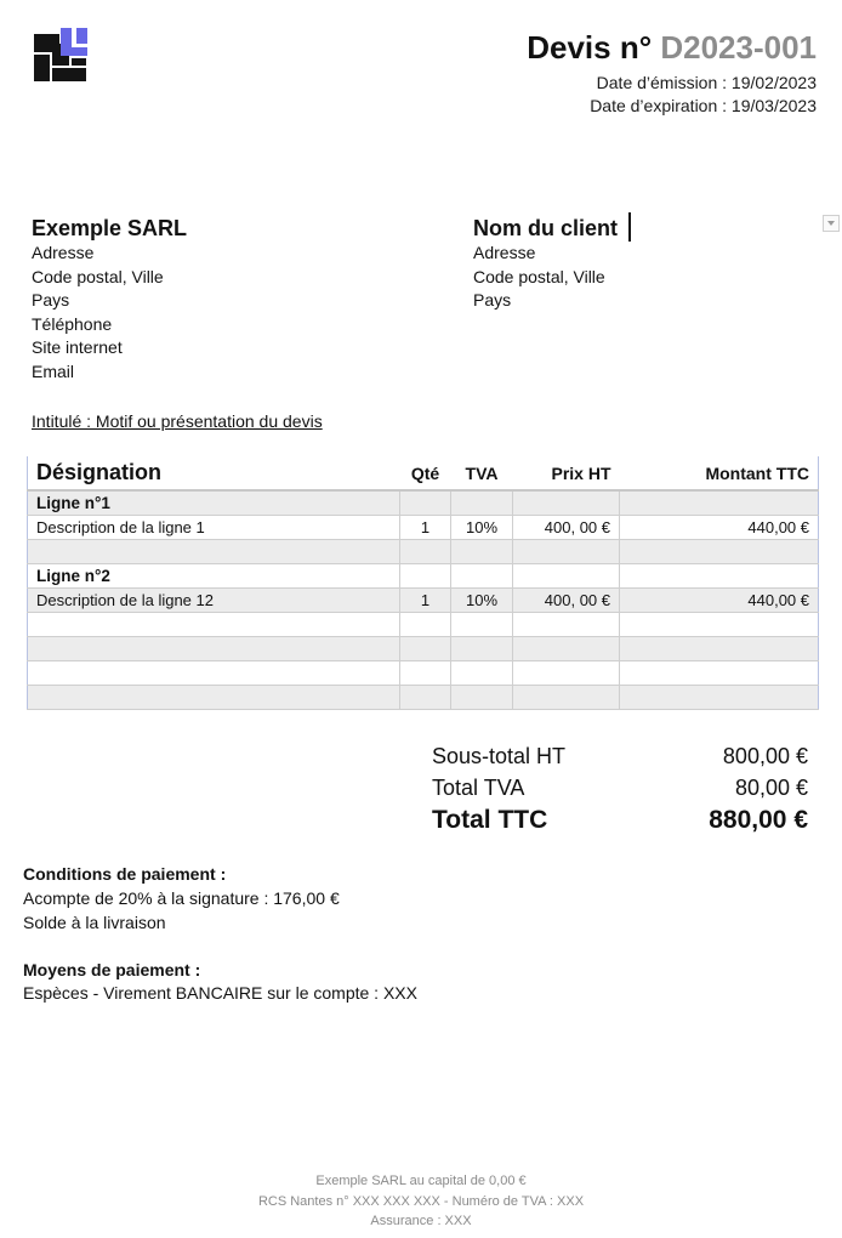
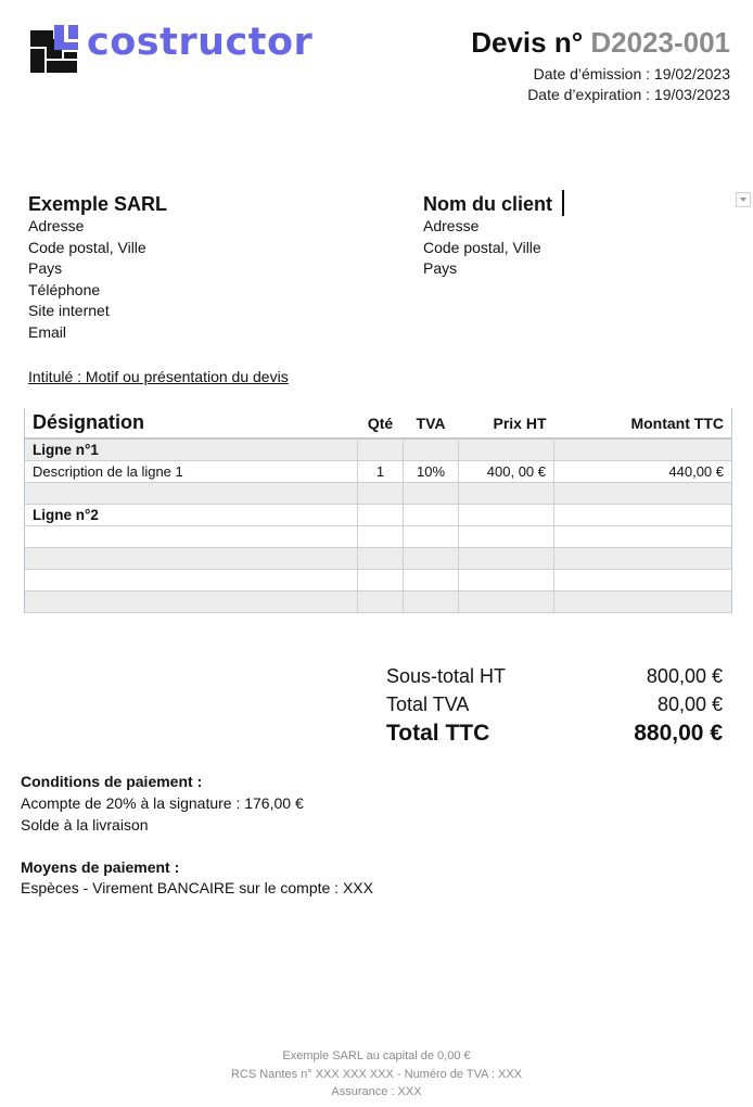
+ costructor
  Devis n° D2023-001
  Date d’émission : 19/02/2023
  Date d’expiration : 19/03/2023
  Exemple SARL
  Adresse
  Code postal, Ville
  Pays
  Téléphone
  Site internet
  Email
  Nom du client
  Adresse
  Code postal, Ville
  Pays
  Intitulé : Motif ou présentation du devis
  Désignation	Qté	TVA	Prix HT	Montant TTC
  Ligne n°1
  Description de la ligne 1	1	10%	400, 00 €	440,00 €
  Ligne n°2
- Description de la ligne 12	1	10%	400, 00 €	440,00 €
  Sous-total HT
  800,00 €
  Total TVA
  80,00 €
  Total TTC
  880,00 €
  Conditions de paiement :
  Acompte de 20% à la signature : 176,00 €
  Solde à la livraison
  Moyens de paiement :
  Espèces - Virement BANCAIRE sur le compte : XXX
  Exemple SARL au capital de 0,00 €
  RCS Nantes n° XXX XXX XXX - Numéro de TVA : XXX
  Assurance : XXX
